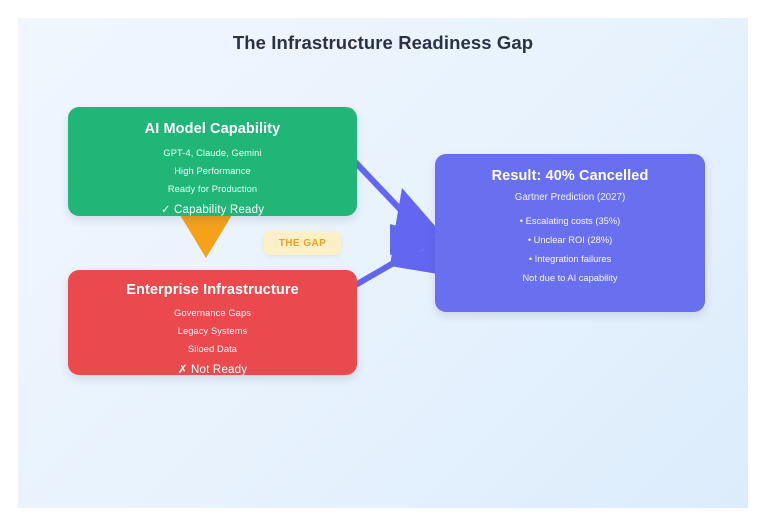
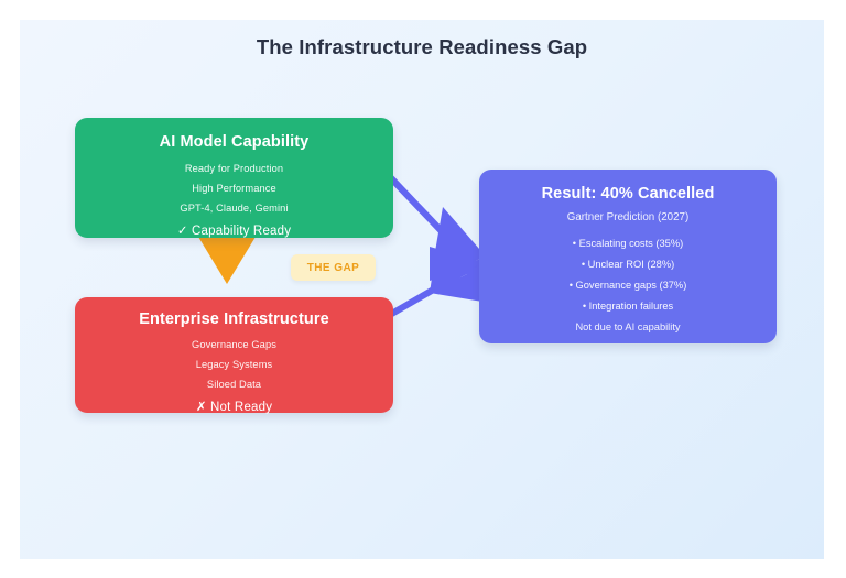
  The Infrastructure Readiness Gap
  AI Model Capability
- GPT-4, Claude, Gemini
+ Ready for Production
  High Performance
- Ready for Production
+ GPT-4, Claude, Gemini
  ✓ Capability Ready
  Enterprise Infrastructure
  Governance Gaps
  Legacy Systems
  Siloed Data
  ✗ Not Ready
  Result: 40% Cancelled
  Gartner Prediction (2027)
  • Escalating costs (35%)
  • Unclear ROI (28%)
+ • Governance gaps (37%)
  • Integration failures
  Not due to AI capability
  THE GAP
